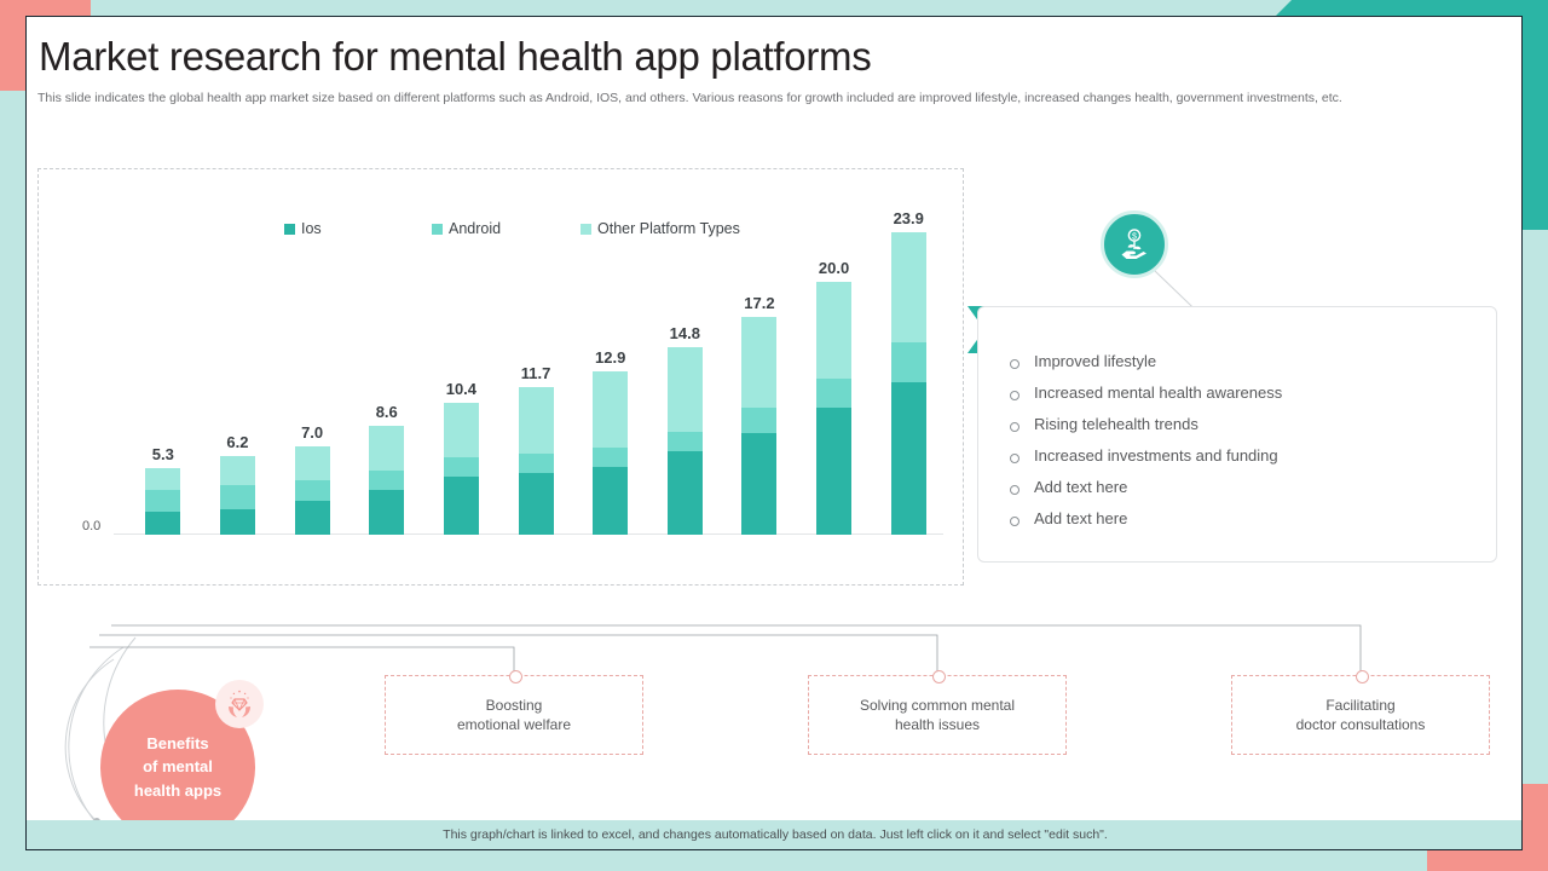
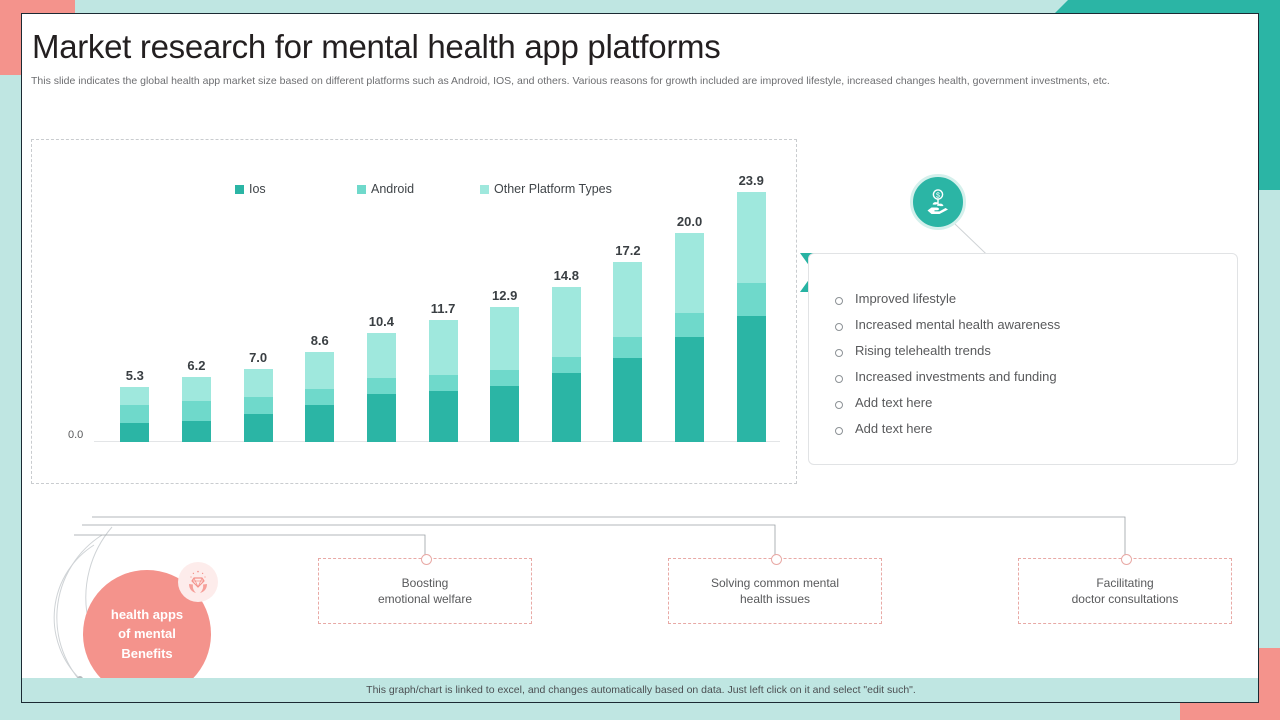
  Market research for mental health app platforms
  This slide indicates the global health app market size based on different platforms such as Android, IOS, and others. Various reasons for growth included are improved lifestyle, increased changes health, government investments, etc.
  Ios
  Android
  Other Platform Types
  0.0
  5.3
  6.2
  7.0
  8.6
  10.4
  11.7
  12.9
  14.8
  17.2
  20.0
  23.9
  Improved lifestyle
  Increased mental health awareness
  Rising telehealth trends
  Increased investments and funding
  Add text here
  Add text here
- Benefits
+ health apps
  of mental
- health apps
+ Benefits
  Boosting
  emotional welfare
  Solving common mental
  health issues
  Facilitating
  doctor consultations
  This graph/chart is linked to excel, and changes automatically based on data. Just left click on it and select "edit such".
